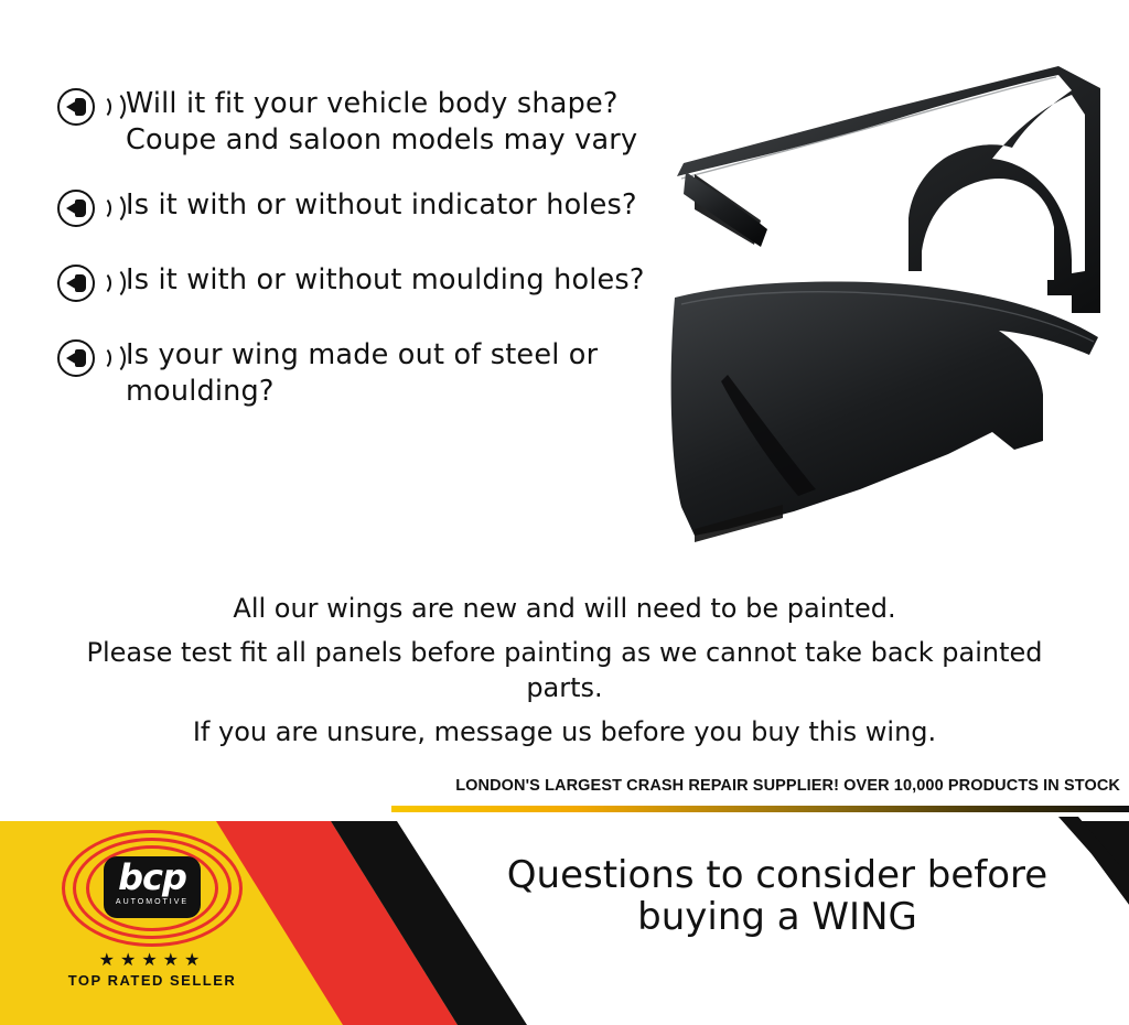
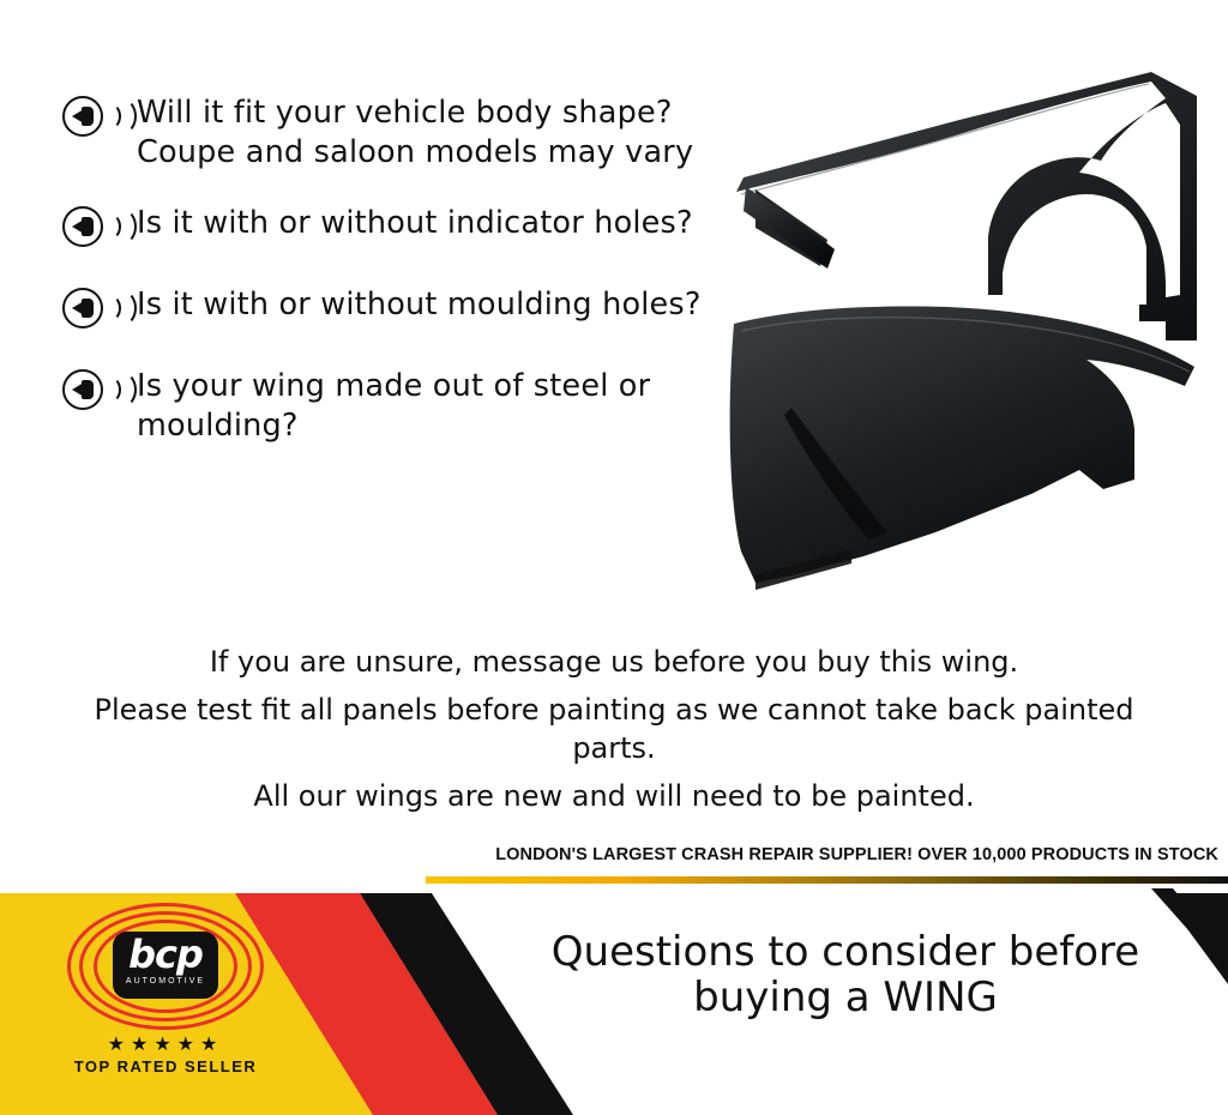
  Will it fit your vehicle body shape? Coupe and saloon models may vary
  Is it with or without indicator holes?
  Is it with or without moulding holes?
  Is your wing made out of steel or moulding?
- All our wings are new and will need to be painted.
+ If you are unsure, message us before you buy this wing.
  Please test fit all panels before painting as we cannot take back painted parts.
- If you are unsure, message us before you buy this wing.
+ All our wings are new and will need to be painted.
  LONDON'S LARGEST CRASH REPAIR SUPPLIER! OVER 10,000 PRODUCTS IN STOCK
  Questions to consider before buying a WING
  bcp
  ★★★★★
  TOP RATED SELLER
